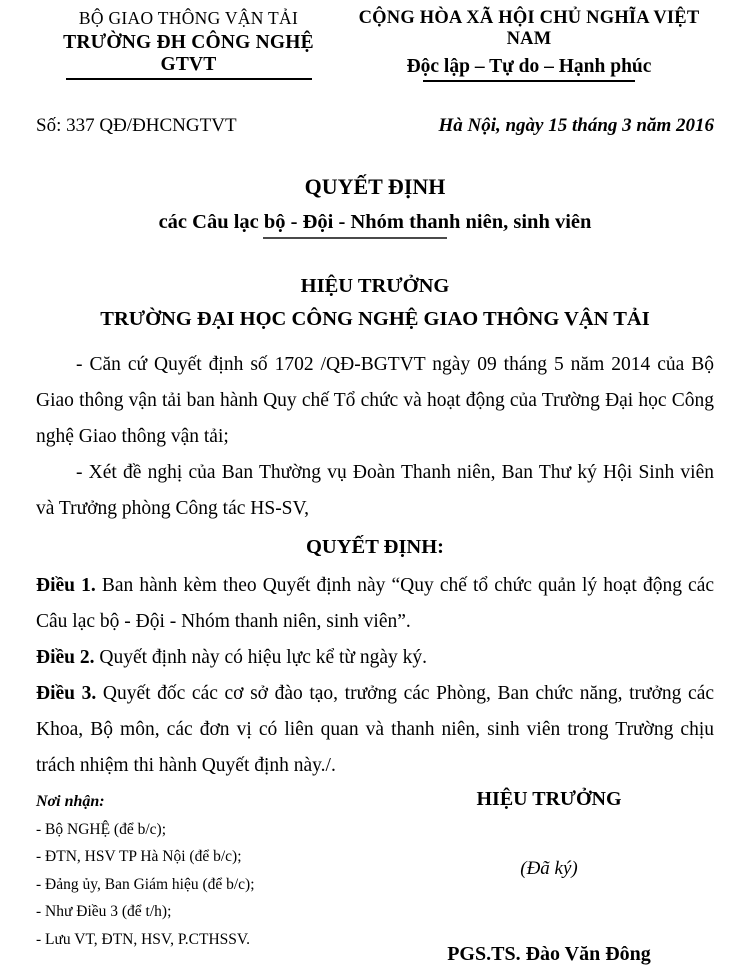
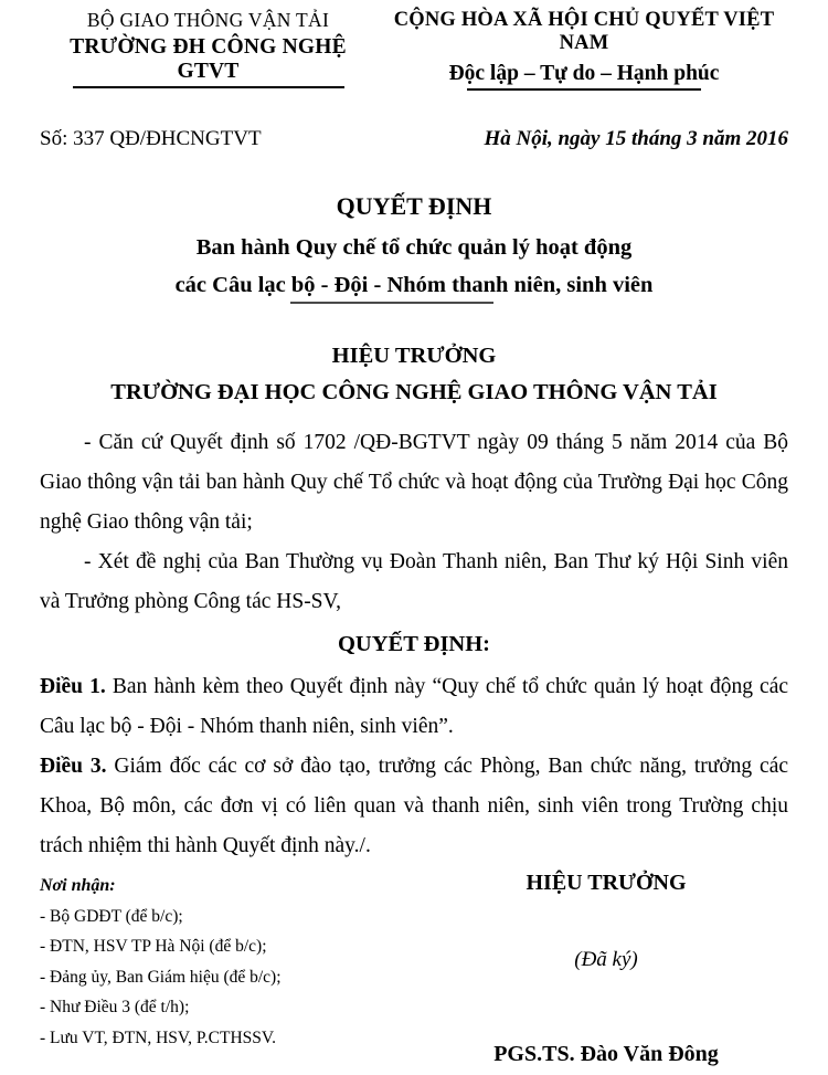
  BỘ GIAO THÔNG VẬN TẢI
  TRƯỜNG ĐH CÔNG NGHỆ GTVT
- CỘNG HÒA XÃ HỘI CHỦ NGHĨA VIỆT NAM
+ CỘNG HÒA XÃ HỘI CHỦ QUYẾT VIỆT NAM
  Độc lập – Tự do – Hạnh phúc
  Số: 337 QĐ/ĐHCNGTVT
  Hà Nội, ngày 15 tháng 3 năm 2016
  QUYẾT ĐỊNH
+ Ban hành Quy chế tổ chức quản lý hoạt động
  các Câu lạc bộ - Đội - Nhóm thanh niên, sinh viên
  HIỆU TRƯỞNG
  TRƯỜNG ĐẠI HỌC CÔNG NGHỆ GIAO THÔNG VẬN TẢI
  - Căn cứ Quyết định số 1702 /QĐ-BGTVT ngày 09 tháng 5 năm 2014 của Bộ Giao thông vận tải ban hành Quy chế Tổ chức và hoạt động của Trường Đại học Công nghệ Giao thông vận tải;
  - Xét đề nghị của Ban Thường vụ Đoàn Thanh niên, Ban Thư ký Hội Sinh viên và Trưởng phòng Công tác HS-SV,
  QUYẾT ĐỊNH:
  Điều 1. Ban hành kèm theo Quyết định này “Quy chế tổ chức quản lý hoạt động các Câu lạc bộ - Đội - Nhóm thanh niên, sinh viên”.
- Điều 2. Quyết định này có hiệu lực kể từ ngày ký.
- Điều 3. Quyết đốc các cơ sở đào tạo, trưởng các Phòng, Ban chức năng, trưởng các Khoa, Bộ môn, các đơn vị có liên quan và thanh niên, sinh viên trong Trường chịu trách nhiệm thi hành Quyết định này./.
+ Điều 3. Giám đốc các cơ sở đào tạo, trưởng các Phòng, Ban chức năng, trưởng các Khoa, Bộ môn, các đơn vị có liên quan và thanh niên, sinh viên trong Trường chịu trách nhiệm thi hành Quyết định này./.
  Nơi nhận:
- - Bộ NGHỆ (để b/c);
+ - Bộ GDĐT (để b/c);
  - ĐTN, HSV TP Hà Nội (để b/c);
  - Đảng ủy, Ban Giám hiệu (để b/c);
  - Như Điều 3 (để t/h);
  - Lưu VT, ĐTN, HSV, P.CTHSSV.
  HIỆU TRƯỞNG
  (Đã ký)
  PGS.TS. Đào Văn Đông
